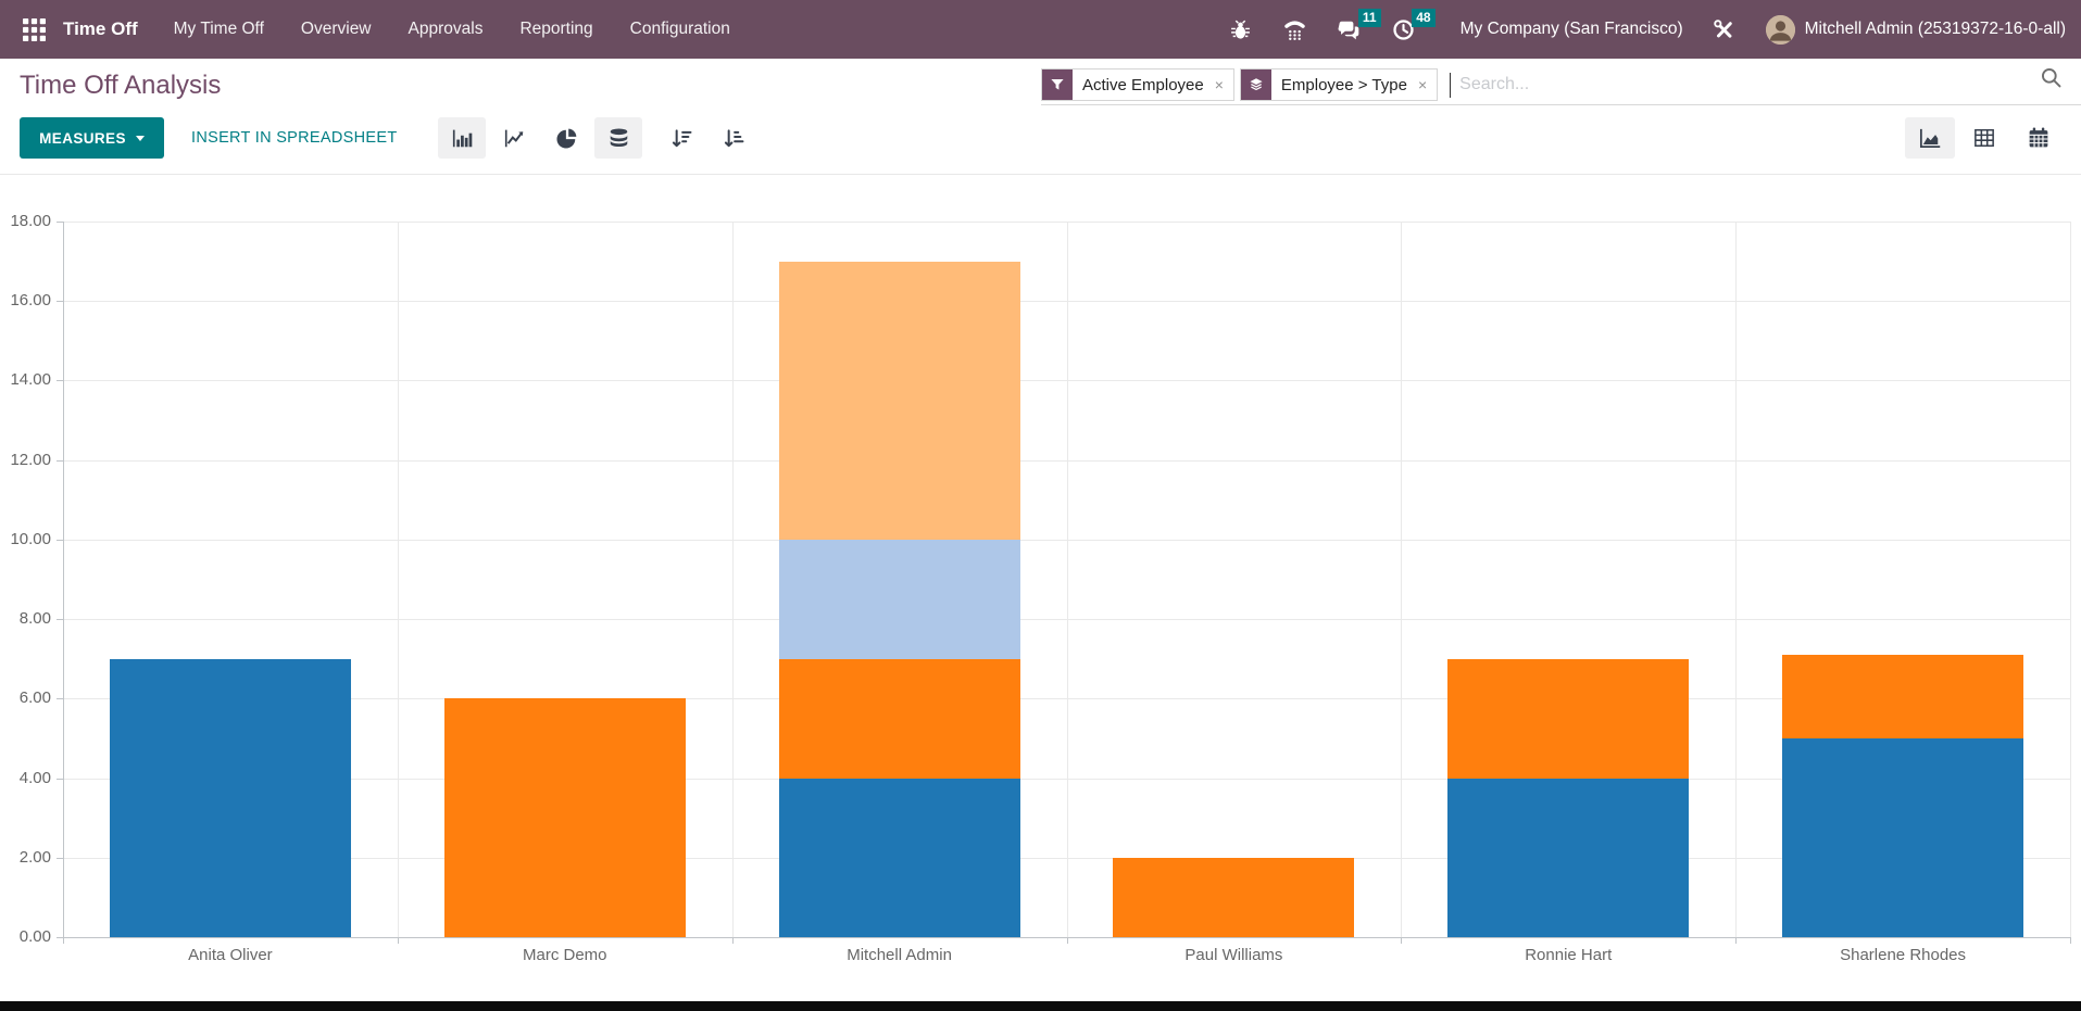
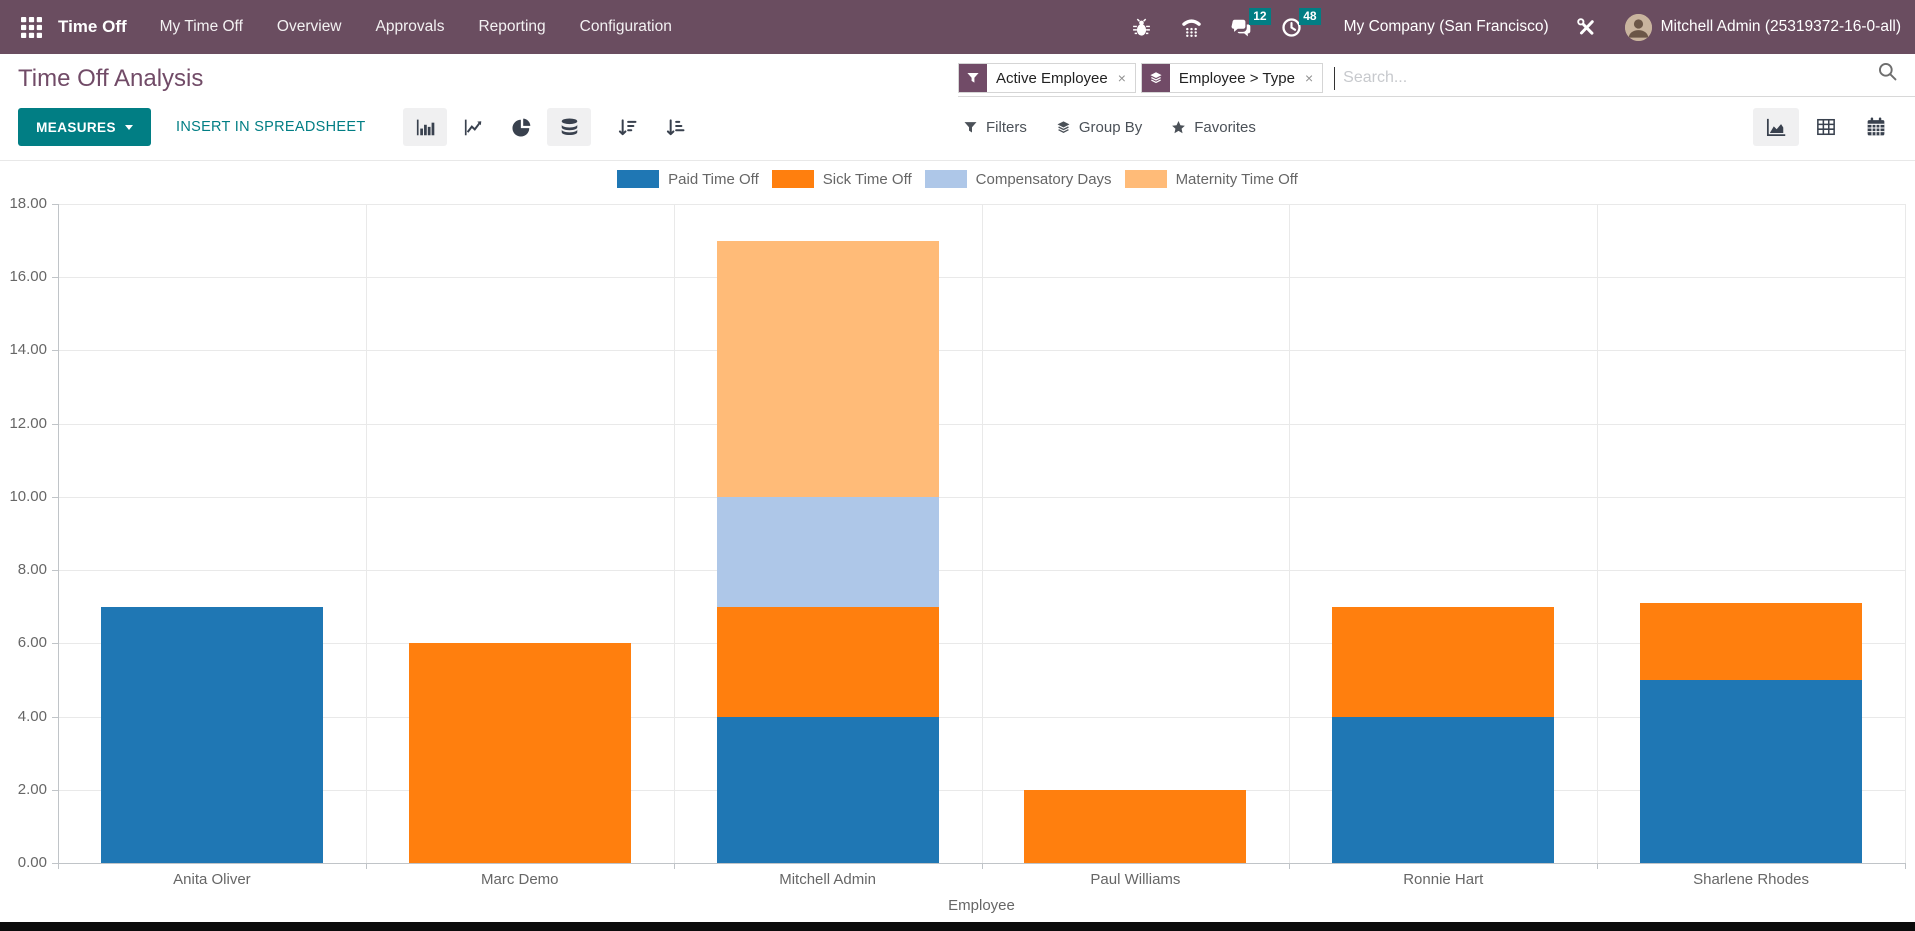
  Time Off
  My Time Off
  Overview
  Approvals
  Reporting
  Configuration
- 11
+ 12
  48
  My Company (San Francisco)
  Mitchell Admin (25319372-16-0-all)
  Time Off Analysis
  Active Employee
  ×
  Employee > Type
  ×
  Search...
  MEASURES
  INSERT IN SPREADSHEET
+ Filters
+ Group By
+ Favorites
+ Paid Time Off
+ Sick Time Off
+ Compensatory Days
+ Maternity Time Off
  0.00
  2.00
  4.00
  6.00
  8.00
  10.00
  12.00
  14.00
  16.00
  18.00
  Anita Oliver
  Marc Demo
  Mitchell Admin
  Paul Williams
  Ronnie Hart
  Sharlene Rhodes
+ Employee
